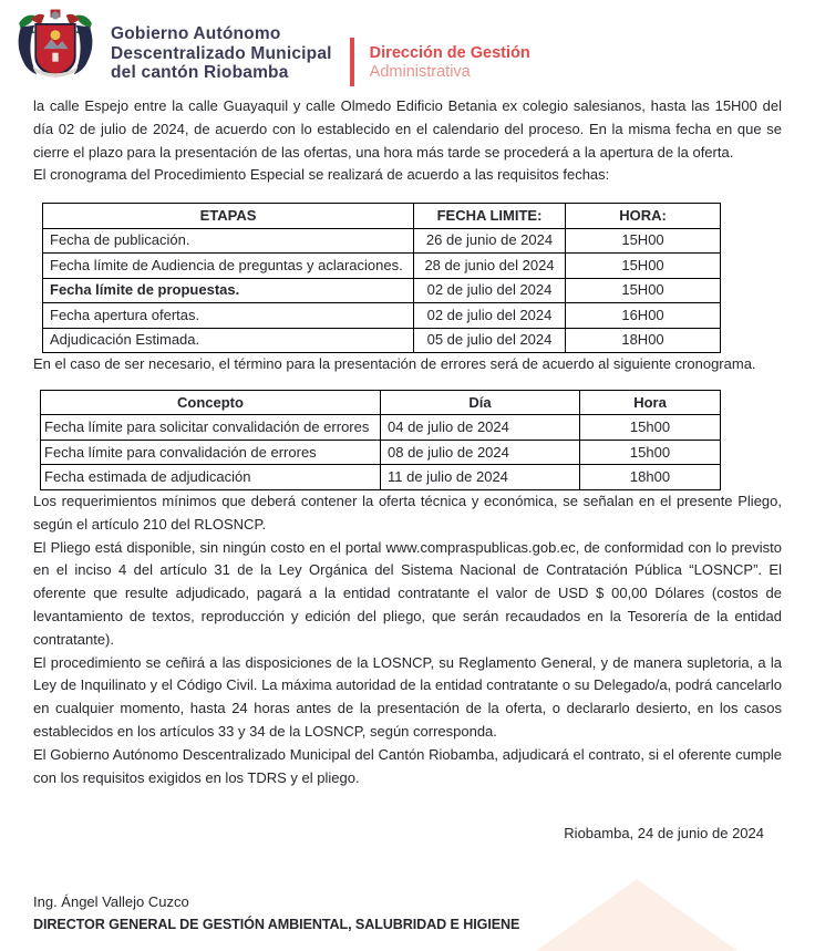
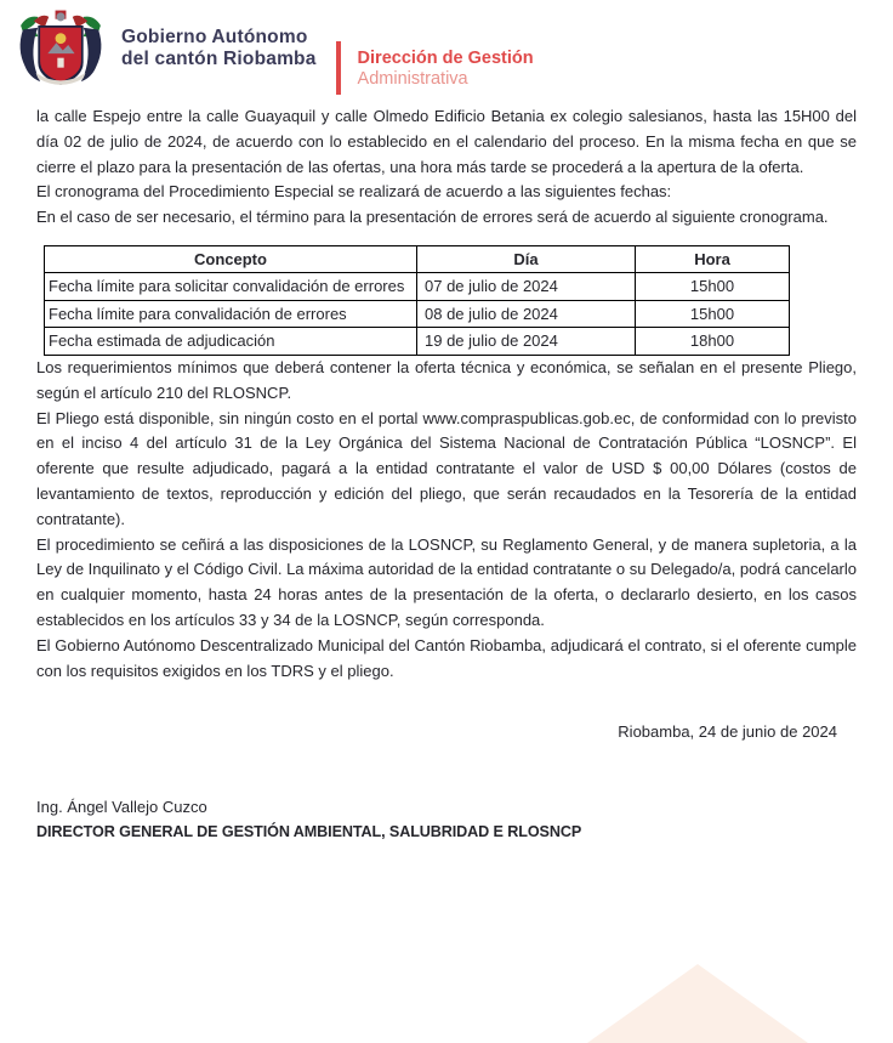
  Gobierno Autónomo
- Descentralizado Municipal
  del cantón Riobamba
  Dirección de Gestión
  Administrativa
  la calle Espejo entre la calle Guayaquil y calle Olmedo Edificio Betania ex colegio salesianos, hasta las 15H00 del día 02 de julio de 2024, de acuerdo con lo establecido en el calendario del proceso. En la misma fecha en que se cierre el plazo para la presentación de las ofertas, una hora más tarde se procederá a la apertura de la oferta.
- El cronograma del Procedimiento Especial se realizará de acuerdo a las requisitos fechas:
+ El cronograma del Procedimiento Especial se realizará de acuerdo a las siguientes fechas:
- ETAPAS	FECHA LIMITE:	HORA:
- Fecha de publicación.	26 de junio de 2024	15H00
- Fecha límite de Audiencia de preguntas y aclaraciones.	28 de junio del 2024	15H00
- Fecha límite de propuestas.	02 de julio del 2024	15H00
- Fecha apertura ofertas.	02 de julio del 2024	16H00
- Adjudicación Estimada.	05 de julio del 2024	18H00
  En el caso de ser necesario, el término para la presentación de errores será de acuerdo al siguiente cronograma.
  Concepto	Día	Hora
- Fecha límite para solicitar convalidación de errores	04 de julio de 2024	15h00
+ Fecha límite para solicitar convalidación de errores	07 de julio de 2024	15h00
  Fecha límite para convalidación de errores	08 de julio de 2024	15h00
- Fecha estimada de adjudicación	11 de julio de 2024	18h00
+ Fecha estimada de adjudicación	19 de julio de 2024	18h00
  Los requerimientos mínimos que deberá contener la oferta técnica y económica, se señalan en el presente Pliego, según el artículo 210 del RLOSNCP.
  El Pliego está disponible, sin ningún costo en el portal www.compraspublicas.gob.ec, de conformidad con lo previsto en el inciso 4 del artículo 31 de la Ley Orgánica del Sistema Nacional de Contratación Pública “LOSNCP”. El oferente que resulte adjudicado, pagará a la entidad contratante el valor de USD $ 00,00 Dólares (costos de levantamiento de textos, reproducción y edición del pliego, que serán recaudados en la Tesorería de la entidad contratante).
  El procedimiento se ceñirá a las disposiciones de la LOSNCP, su Reglamento General, y de manera supletoria, a la Ley de Inquilinato y el Código Civil. La máxima autoridad de la entidad contratante o su Delegado/a, podrá cancelarlo en cualquier momento, hasta 24 horas antes de la presentación de la oferta, o declararlo desierto, en los casos establecidos en los artículos 33 y 34 de la LOSNCP, según corresponda.
  El Gobierno Autónomo Descentralizado Municipal del Cantón Riobamba, adjudicará el contrato, si el oferente cumple con los requisitos exigidos en los TDRS y el pliego.
  Riobamba, 24 de junio de 2024
  Ing. Ángel Vallejo Cuzco
- DIRECTOR GENERAL DE GESTIÓN AMBIENTAL, SALUBRIDAD E HIGIENE
+ DIRECTOR GENERAL DE GESTIÓN AMBIENTAL, SALUBRIDAD E RLOSNCP
